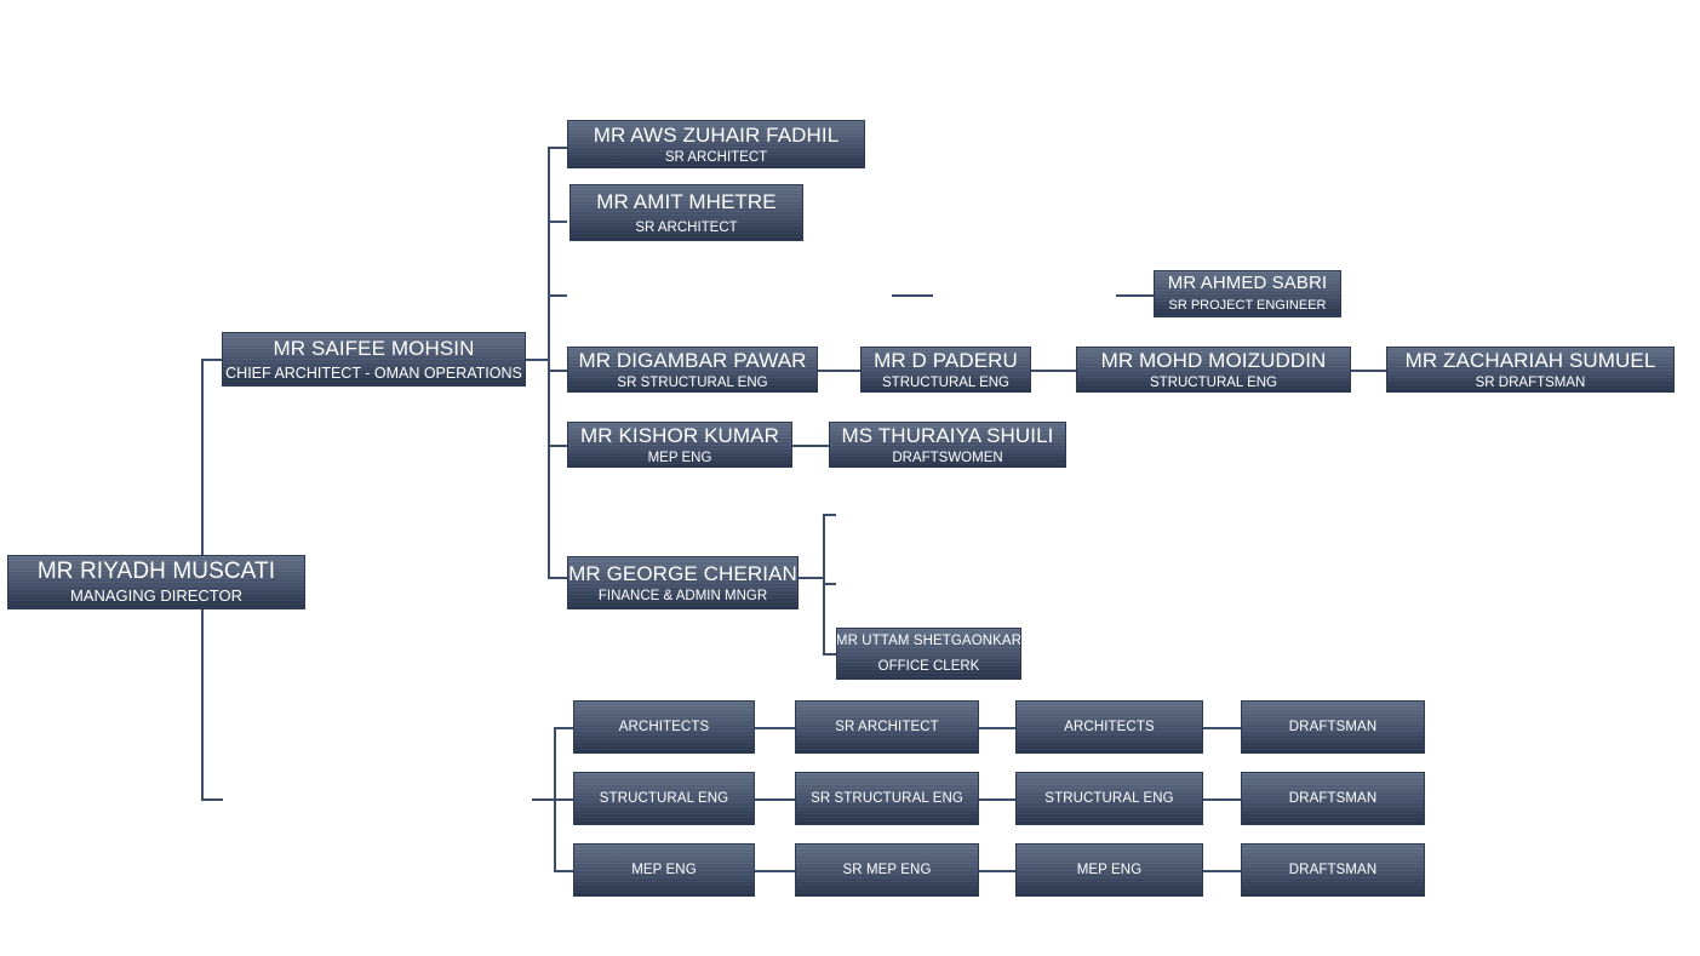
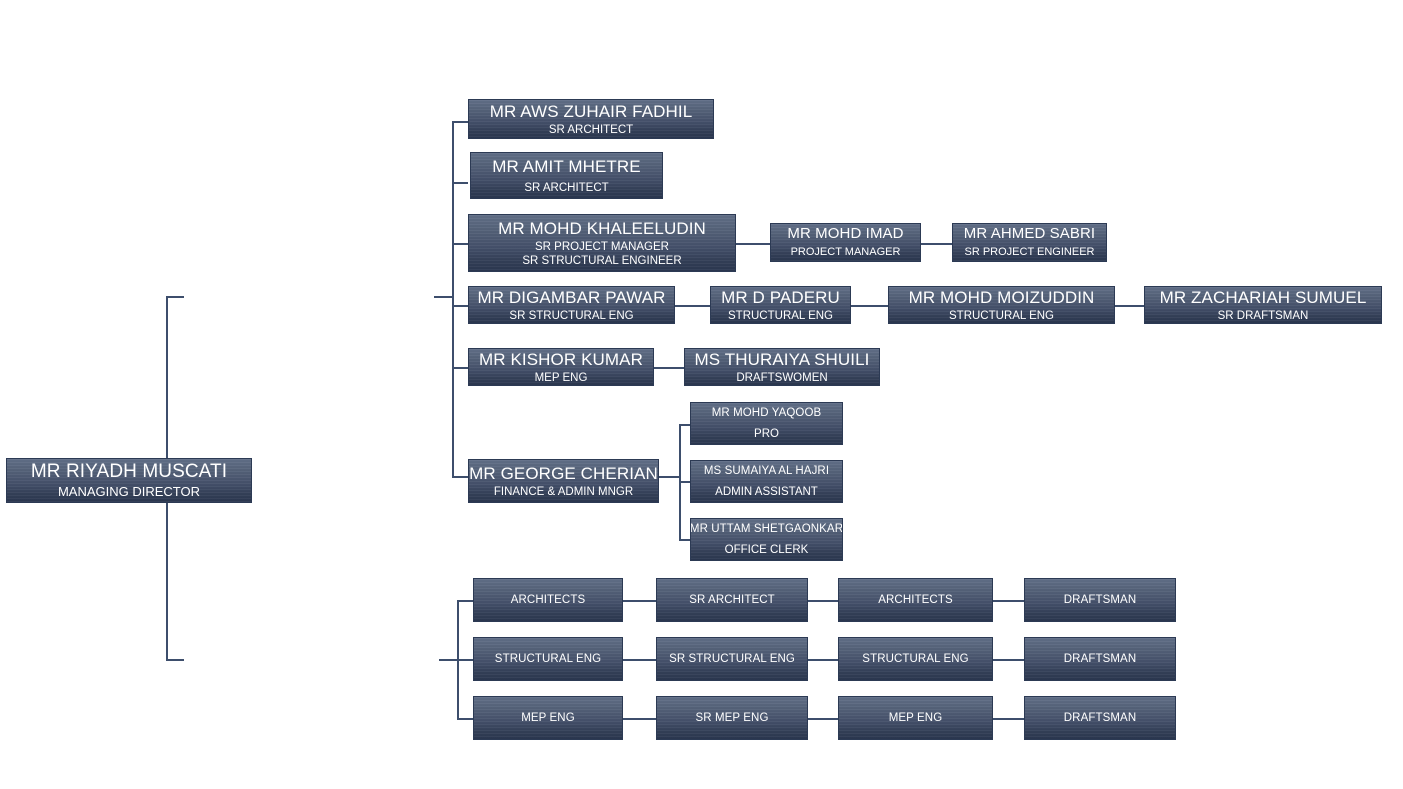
  MR RIYADH MUSCATI
  MANAGING DIRECTOR
- MR SAIFEE MOHSIN
- CHIEF ARCHITECT - OMAN OPERATIONS
  MR AWS ZUHAIR FADHIL
  SR ARCHITECT
  MR AMIT MHETRE
  SR ARCHITECT
+ MR MOHD KHALEELUDIN
+ SR PROJECT MANAGER
+ SR STRUCTURAL ENGINEER
+ MR MOHD IMAD
+ PROJECT MANAGER
  MR AHMED SABRI
  SR PROJECT ENGINEER
  MR DIGAMBAR PAWAR
  SR STRUCTURAL ENG
  MR D PADERU
  STRUCTURAL ENG
  MR MOHD MOIZUDDIN
  STRUCTURAL ENG
  MR ZACHARIAH SUMUEL
  SR DRAFTSMAN
  MR KISHOR KUMAR
  MEP ENG
  MS THURAIYA SHUILI
  DRAFTSWOMEN
  MR GEORGE CHERIAN
  FINANCE & ADMIN MNGR
+ MR MOHD YAQOOB
+ PRO
+ MS SUMAIYA AL HAJRI
+ ADMIN ASSISTANT
  MR UTTAM SHETGAONKAR
  OFFICE CLERK
  ARCHITECTS
  SR ARCHITECT
  ARCHITECTS
  DRAFTSMAN
  STRUCTURAL ENG
  SR STRUCTURAL ENG
  STRUCTURAL ENG
  DRAFTSMAN
  MEP ENG
  SR MEP ENG
  MEP ENG
  DRAFTSMAN
